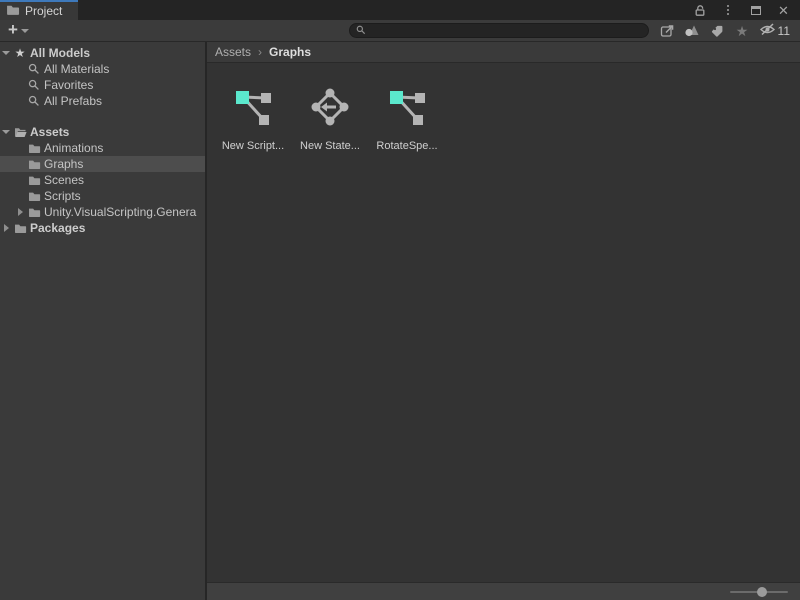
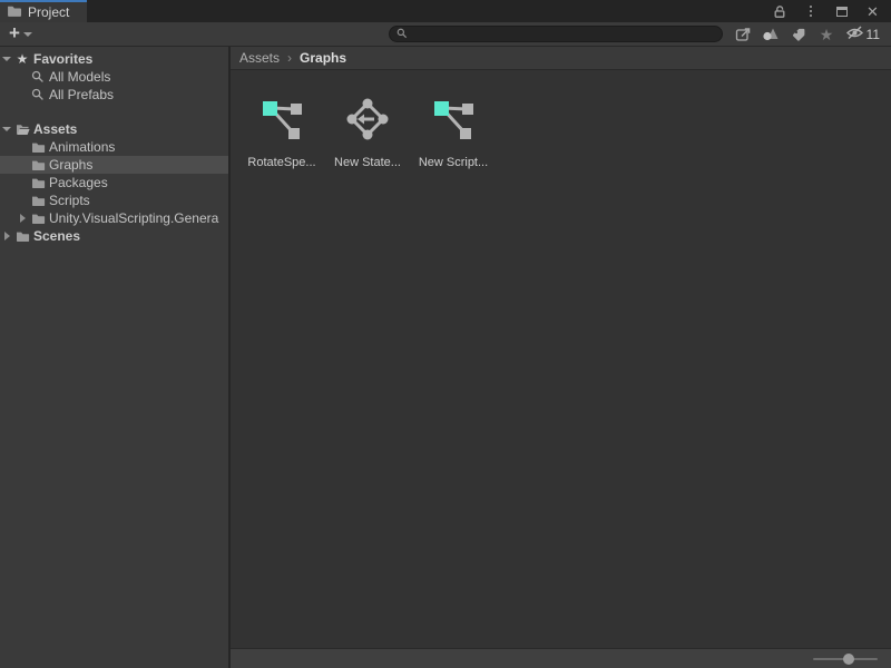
  Project
  ✕
  +
  ★
  11
  ★
- All Models
+ Favorites
- All Materials
- Favorites
+ All Models
  All Prefabs
  Assets
  Animations
  Graphs
- Scenes
+ Packages
  Scripts
  Unity.VisualScripting.Genera
- Packages
+ Scenes
  Assets
  ›
  Graphs
- New Script...
+ RotateSpe...
  New State...
- RotateSpe...
+ New Script...
